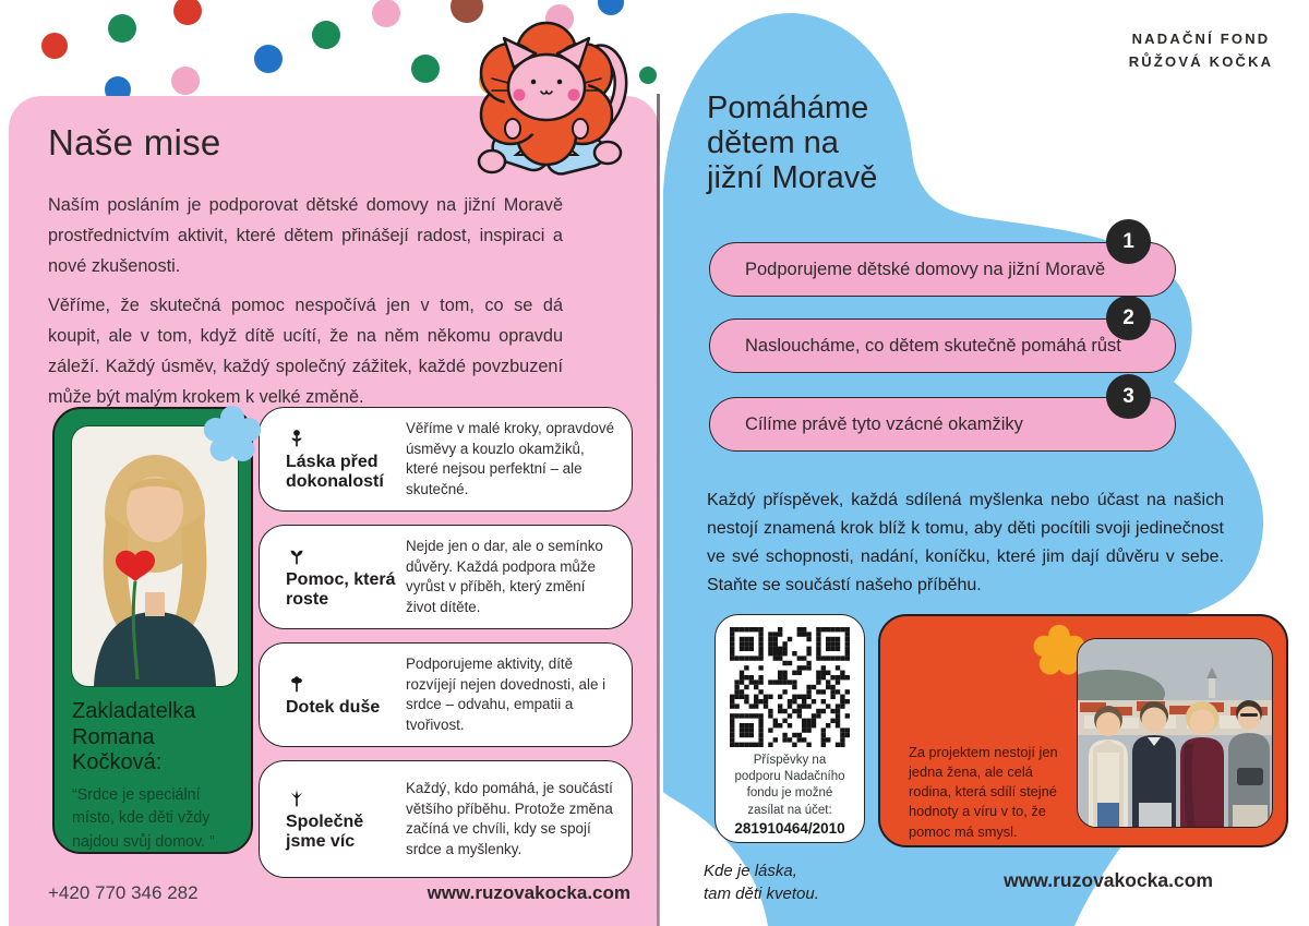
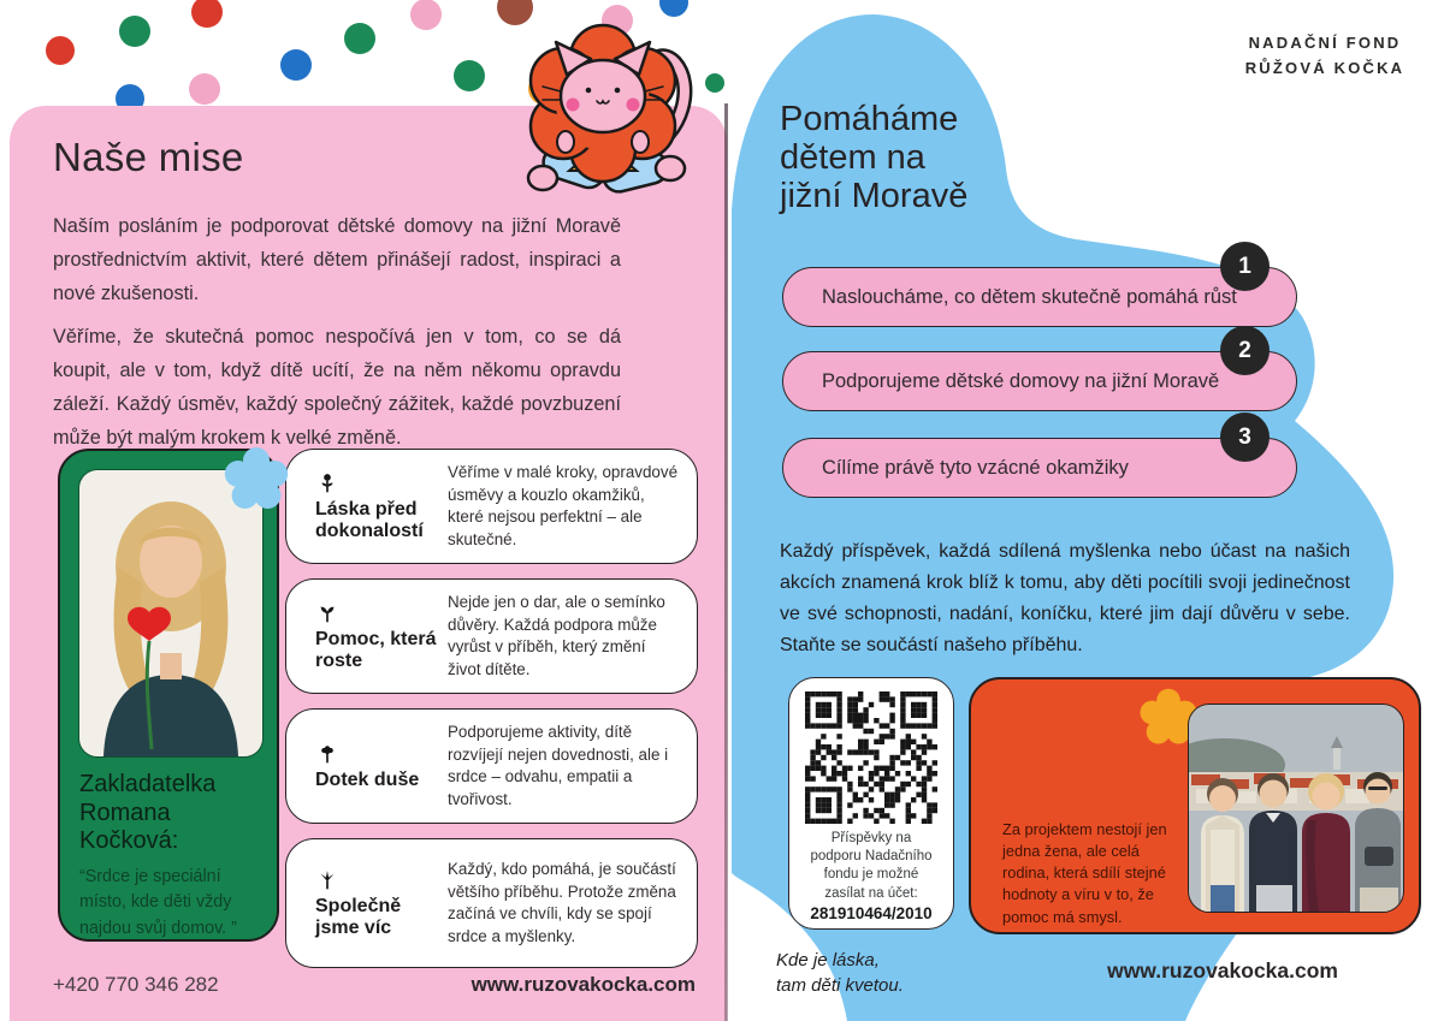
  Naše mise
  Naším posláním je podporovat dětské domovy na jižní Moravě prostřednictvím aktivit, které dětem přinášejí radost, inspiraci a nové zkušenosti.
  Věříme, že skutečná pomoc nespočívá jen v tom, co se dá koupit, ale v tom, když dítě ucítí, že na něm někomu opravdu záleží. Každý úsměv, každý společný zážitek, každé povzbuzení může být malým krokem k velké změně.
  Zakladatelka Romana Kočková:
  “Srdce je speciální místo, kde děti vždy najdou svůj domov. ”
  Láska před dokonalostí
  Věříme v malé kroky, opravdové úsměvy a kouzlo okamžiků, které nejsou perfektní – ale skutečné.
  Pomoc, která roste
  Nejde jen o dar, ale o semínko důvěry. Každá podpora může vyrůst v příběh, který změní život dítěte.
  Dotek duše
  Podporujeme aktivity, dítě rozvíjejí nejen dovednosti, ale i srdce – odvahu, empatii a tvořivost.
  Společně jsme víc
  Každý, kdo pomáhá, je součástí většího příběhu. Protože změna začíná ve chvíli, kdy se spojí srdce a myšlenky.
  +420 770 346 282
  www.ruzovakocka.com
  NADAČNÍ FOND
  RŮŽOVÁ KOČKA
  Pomáháme dětem na jižní Moravě
- Podporujeme dětské domovy na jižní Moravě
+ Nasloucháme, co dětem skutečně pomáhá růst
  1
- Nasloucháme, co dětem skutečně pomáhá růst
+ Podporujeme dětské domovy na jižní Moravě
  2
  Cílíme právě tyto vzácné okamžiky
  3
- Každý příspěvek, každá sdílená myšlenka nebo účast na našich nestojí znamená krok blíž k tomu, aby děti pocítili svoji jedinečnost ve své schopnosti, nadání, koníčku, které jim dají důvěru v sebe. Staňte se součástí našeho příběhu.
+ Každý příspěvek, každá sdílená myšlenka nebo účast na našich akcích znamená krok blíž k tomu, aby děti pocítili svoji jedinečnost ve své schopnosti, nadání, koníčku, které jim dají důvěru v sebe. Staňte se součástí našeho příběhu.
  Příspěvky na podporu Nadačního fondu je možné zasílat na účet:
  281910464/2010
  Za projektem nestojí jen jedna žena, ale celá rodina, která sdílí stejné hodnoty a víru v to, že pomoc má smysl.
  Kde je láska,
  tam děti kvetou.
  www.ruzovakocka.com
